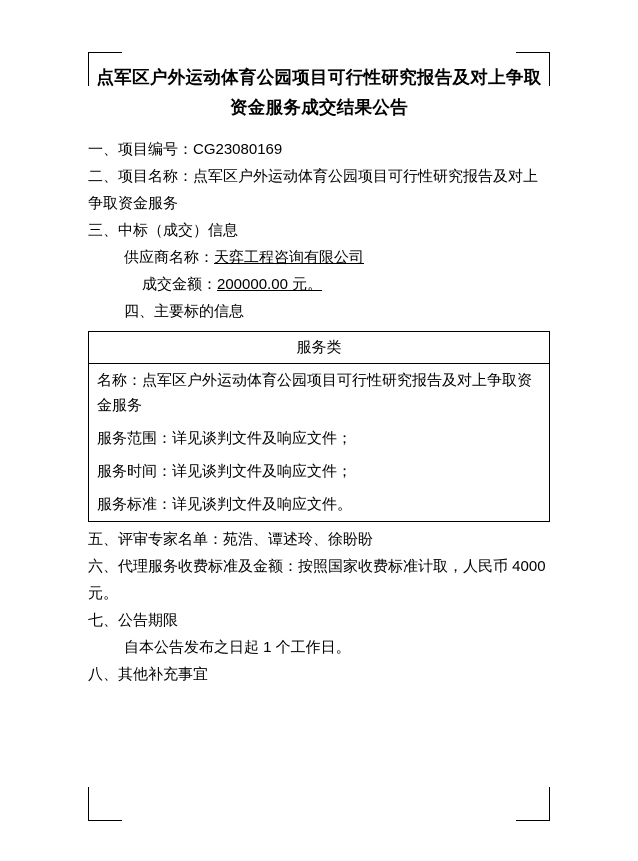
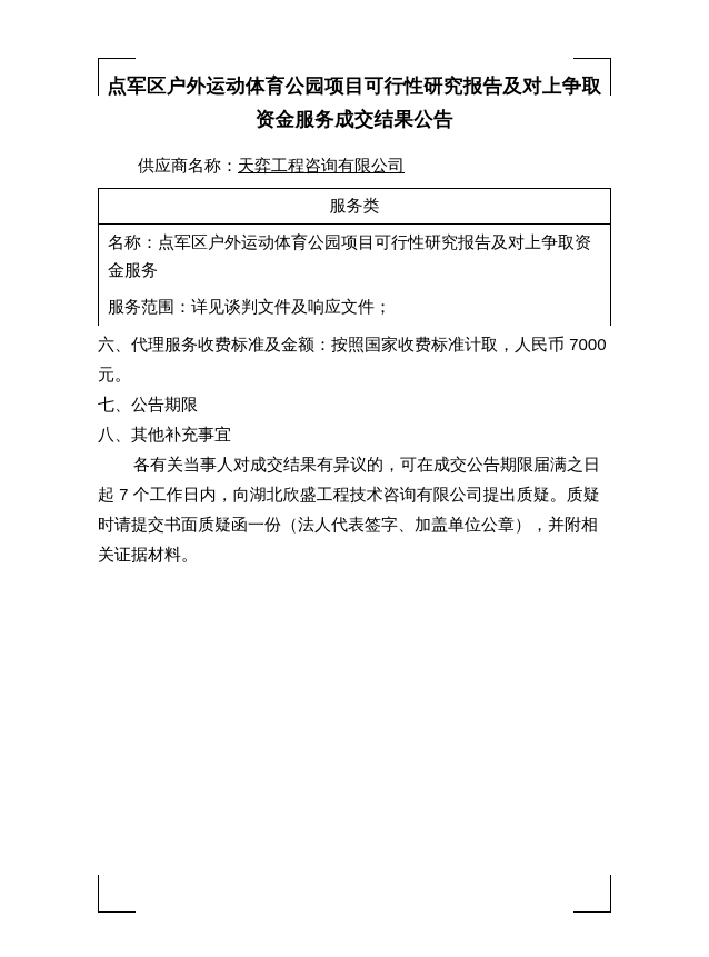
  点军区户外运动体育公园项目可行性研究报告及对上争取
  资金服务成交结果公告
- 一、项目编号：CG23080169
- 二、项目名称：点军区户外运动体育公园项目可行性研究报告及对上争取资金服务
- 三、中标（成交）信息
  供应商名称：天弈工程咨询有限公司
- 成交金额：200000.00 元。
- 四、主要标的信息
  服务类
  名称：点军区户外运动体育公园项目可行性研究报告及对上争取资金服务
  服务范围：详见谈判文件及响应文件；
- 服务时间：详见谈判文件及响应文件；
- 服务标准：详见谈判文件及响应文件。
- 五、评审专家名单：苑浩、谭述玲、徐盼盼
- 六、代理服务收费标准及金额：按照国家收费标准计取，人民币 4000 元。
+ 六、代理服务收费标准及金额：按照国家收费标准计取，人民币 7000 元。
  七、公告期限
- 自本公告发布之日起 1 个工作日。
  八、其他补充事宜
+ 各有关当事人对成交结果有异议的，可在成交公告期限届满之日起 7 个工作日内，向湖北欣盛工程技术咨询有限公司提出质疑。质疑时请提交书面质疑函一份（法人代表签字、加盖单位公章），并附相关证据材料。
